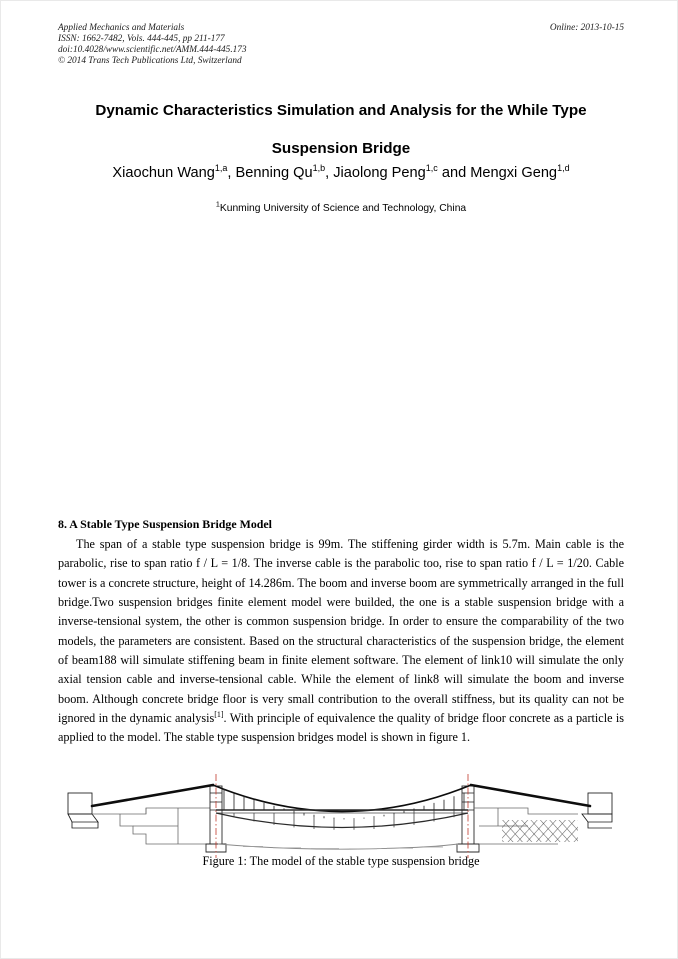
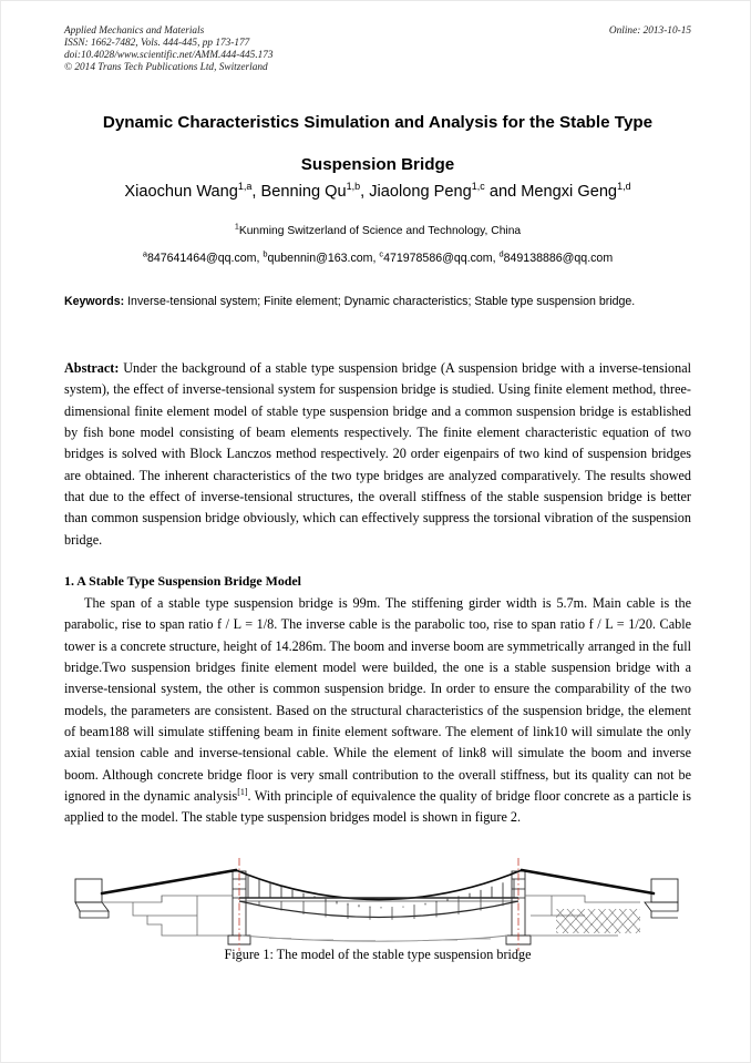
  Applied Mechanics and Materials
- ISSN: 1662-7482, Vols. 444-445, pp 211-177
+ ISSN: 1662-7482, Vols. 444-445, pp 173-177
  doi:10.4028/www.scientific.net/AMM.444-445.173
  © 2014 Trans Tech Publications Ltd, Switzerland
  Online: 2013-10-15
- Dynamic Characteristics Simulation and Analysis for the While Type
+ Dynamic Characteristics Simulation and Analysis for the Stable Type
  Suspension Bridge
  Xiaochun Wang1,a, Benning Qu1,b, Jiaolong Peng1,c and Mengxi Geng1,d
- 1Kunming University of Science and Technology, China
+ 1Kunming Switzerland of Science and Technology, China
+ a847641464@qq.com, bqubennin@163.com, c471978586@qq.com, d849138886@qq.com
+ Keywords: Inverse-tensional system; Finite element; Dynamic characteristics; Stable type suspension bridge.
+ Abstract: Under the background of a stable type suspension bridge (A suspension bridge with a inverse-tensional system), the effect of inverse-tensional system for suspension bridge is studied. Using finite element method, three-dimensional finite element model of stable type suspension bridge and a common suspension bridge is established by fish bone model consisting of beam elements respectively. The finite element characteristic equation of two bridges is solved with Block Lanczos method respectively. 20 order eigenpairs of two kind of suspension bridges are obtained. The inherent characteristics of the two type bridges are analyzed comparatively. The results showed that due to the effect of inverse-tensional structures, the overall stiffness of the stable suspension bridge is better than common suspension bridge obviously, which can effectively suppress the torsional vibration of the suspension bridge.
- 8. A Stable Type Suspension Bridge Model
+ 1. A Stable Type Suspension Bridge Model
- The span of a stable type suspension bridge is 99m. The stiffening girder width is 5.7m. Main cable is the parabolic, rise to span ratio f / L = 1/8. The inverse cable is the parabolic too, rise to span ratio f / L = 1/20. Cable tower is a concrete structure, height of 14.286m. The boom and inverse boom are symmetrically arranged in the full bridge.Two suspension bridges finite element model were builded, the one is a stable suspension bridge with a inverse-tensional system, the other is common suspension bridge. In order to ensure the comparability of the two models, the parameters are consistent. Based on the structural characteristics of the suspension bridge, the element of beam188 will simulate stiffening beam in finite element software. The element of link10 will simulate the only axial tension cable and inverse-tensional cable. While the element of link8 will simulate the boom and inverse boom. Although concrete bridge floor is very small contribution to the overall stiffness, but its quality can not be ignored in the dynamic analysis[1]. With principle of equivalence the quality of bridge floor concrete as a particle is applied to the model. The stable type suspension bridges model is shown in figure 1.
+ The span of a stable type suspension bridge is 99m. The stiffening girder width is 5.7m. Main cable is the parabolic, rise to span ratio f / L = 1/8. The inverse cable is the parabolic too, rise to span ratio f / L = 1/20. Cable tower is a concrete structure, height of 14.286m. The boom and inverse boom are symmetrically arranged in the full bridge.Two suspension bridges finite element model were builded, the one is a stable suspension bridge with a inverse-tensional system, the other is common suspension bridge. In order to ensure the comparability of the two models, the parameters are consistent. Based on the structural characteristics of the suspension bridge, the element of beam188 will simulate stiffening beam in finite element software. The element of link10 will simulate the only axial tension cable and inverse-tensional cable. While the element of link8 will simulate the boom and inverse boom. Although concrete bridge floor is very small contribution to the overall stiffness, but its quality can not be ignored in the dynamic analysis[1]. With principle of equivalence the quality of bridge floor concrete as a particle is applied to the model. The stable type suspension bridges model is shown in figure 2.
  Figure 1: The model of the stable type suspension bridge
